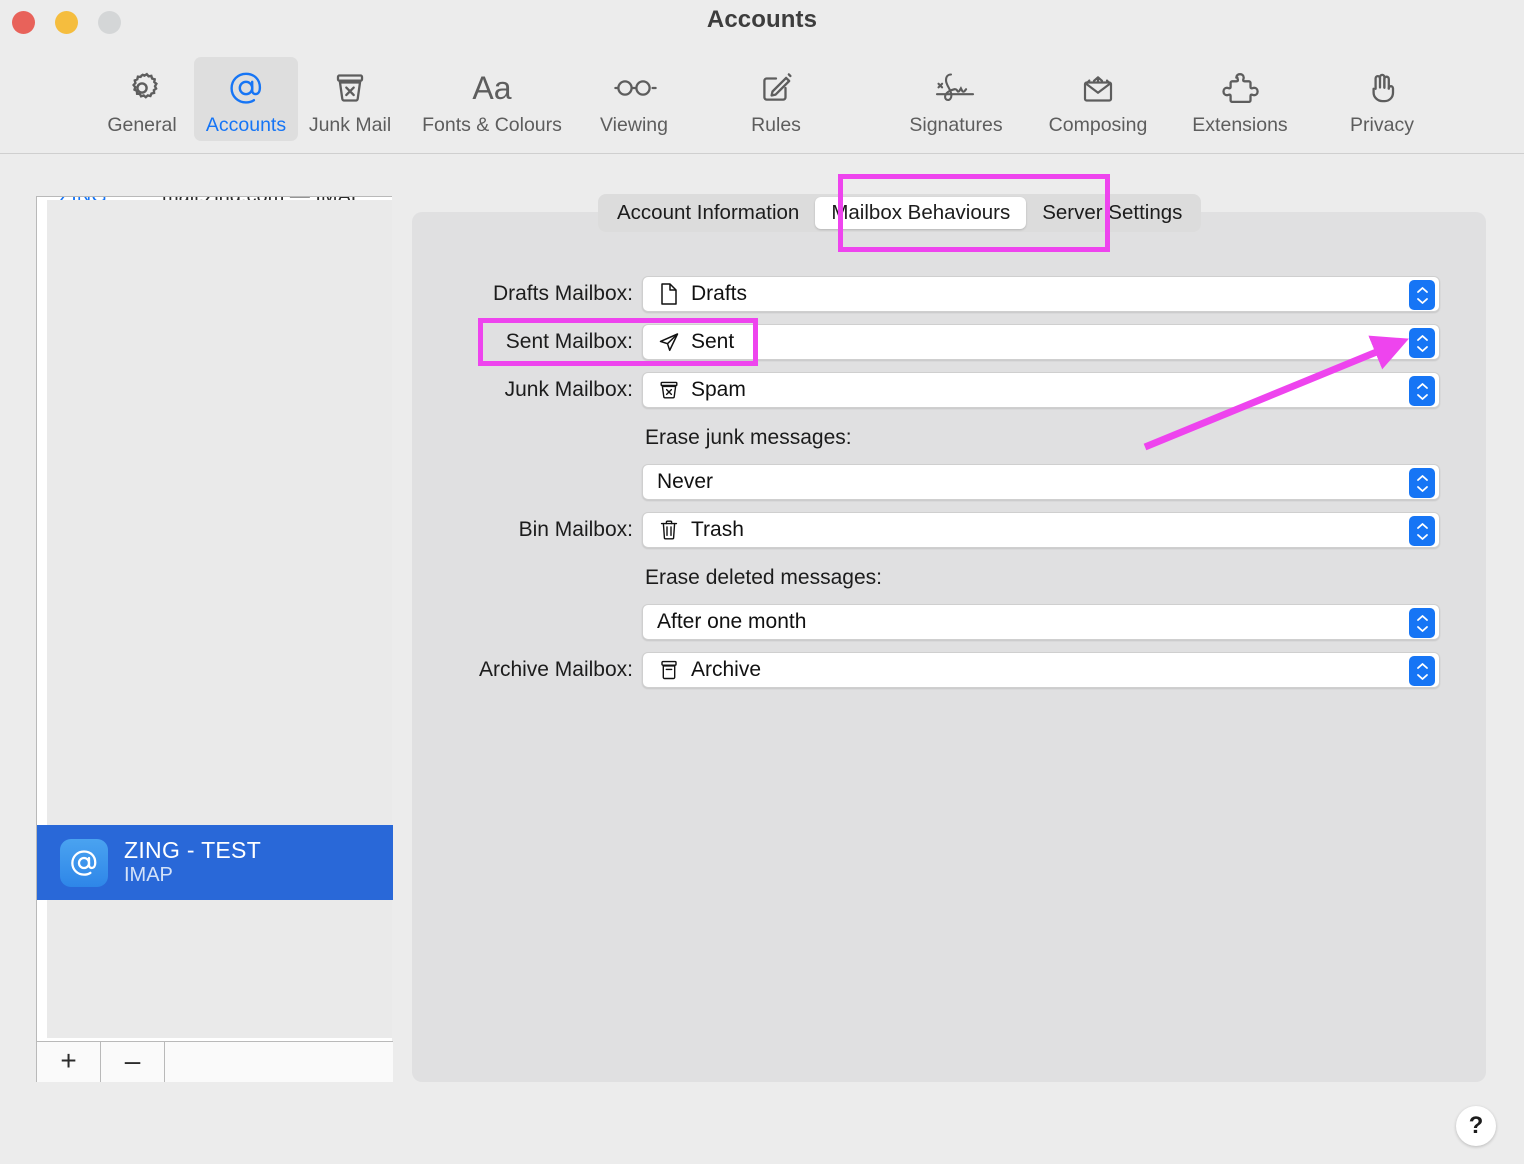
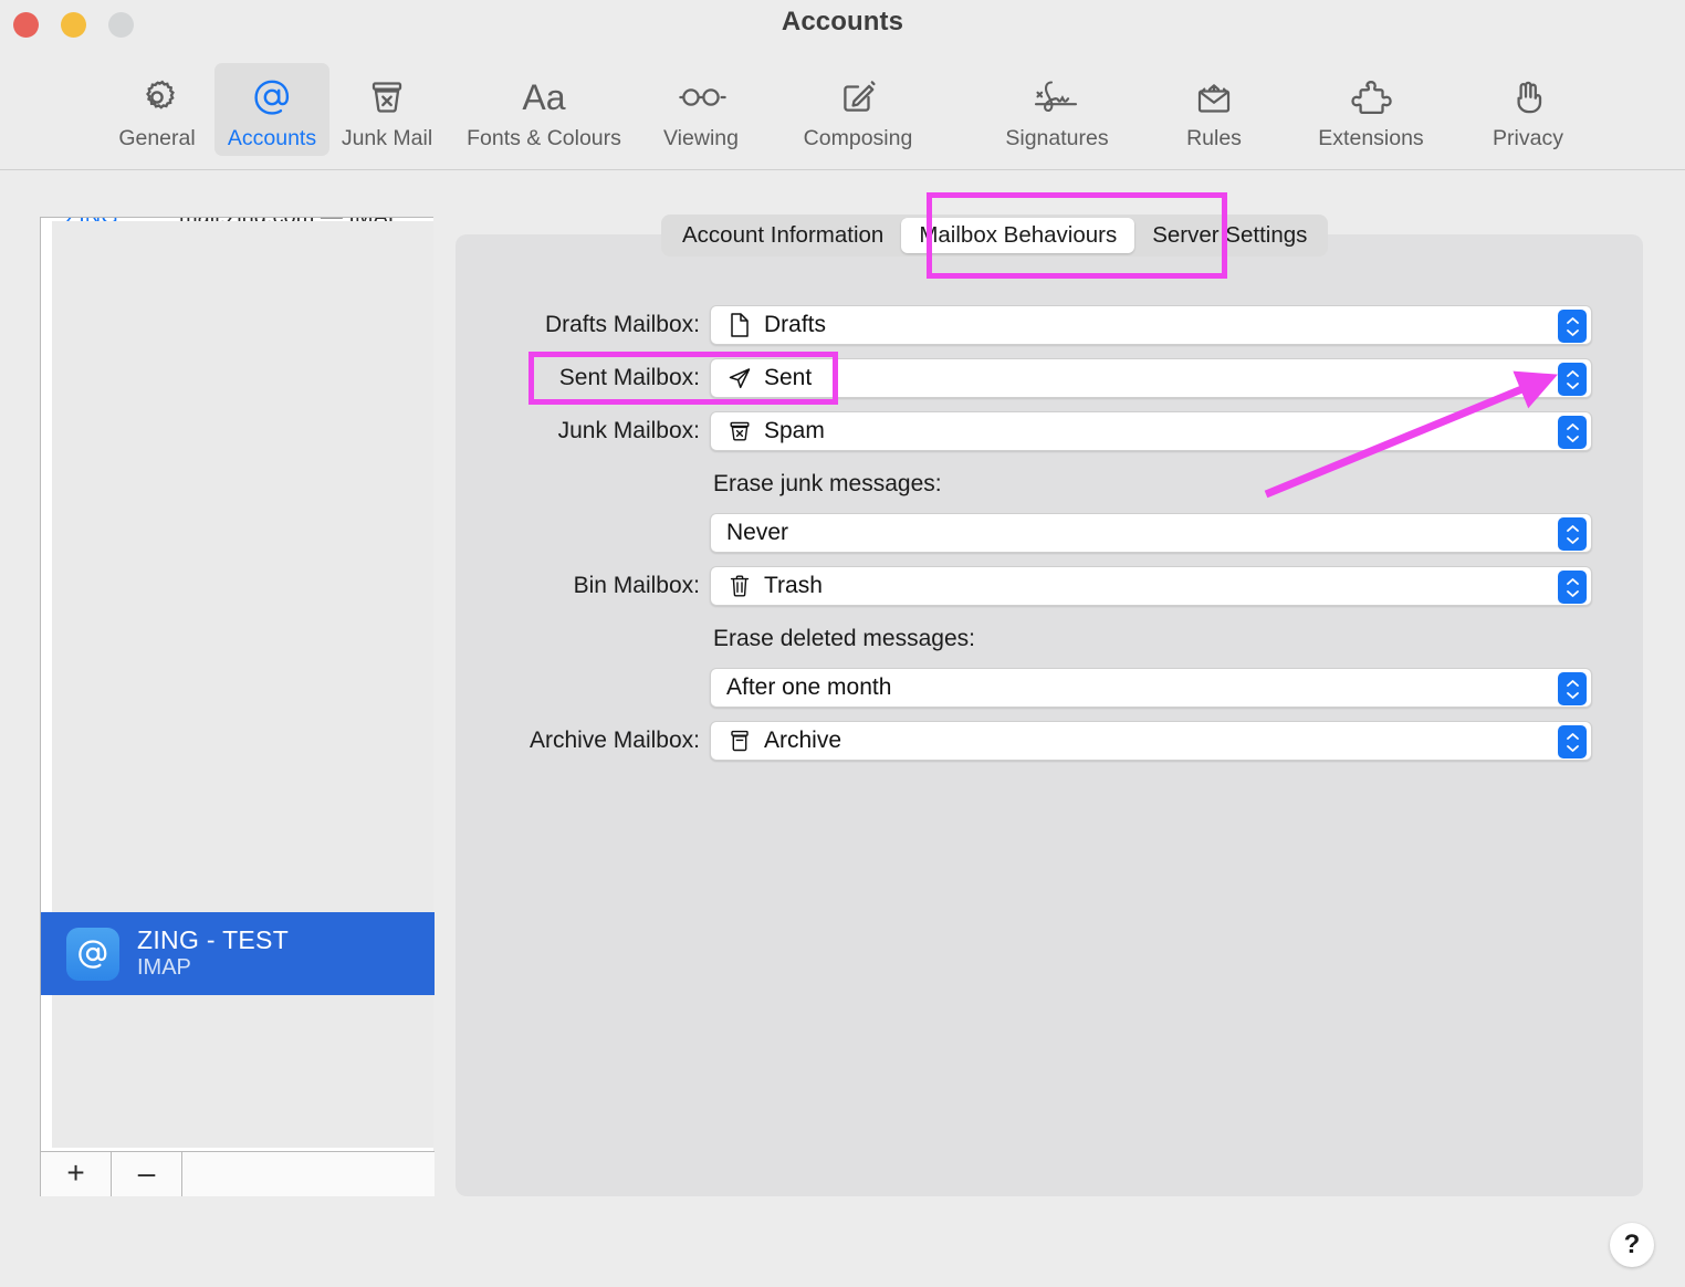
  Accounts
  General
  Accounts
  Junk Mail
  Aa
  Fonts & Colours
  Viewing
- Rules
+ Composing
  Signatures
- Composing
+ Rules
  Extensions
  Privacy
  ZING - TEST
  IMAP
  +
  –
  Account Information
  Mailbox Behaviours
  Server Settings
  Drafts Mailbox:
  Drafts
  Sent Mailbox:
  Sent
  Junk Mailbox:
  Spam
  Erase junk messages:
  Never
  Bin Mailbox:
  Trash
  Erase deleted messages:
  After one month
  Archive Mailbox:
  Archive
  ?
